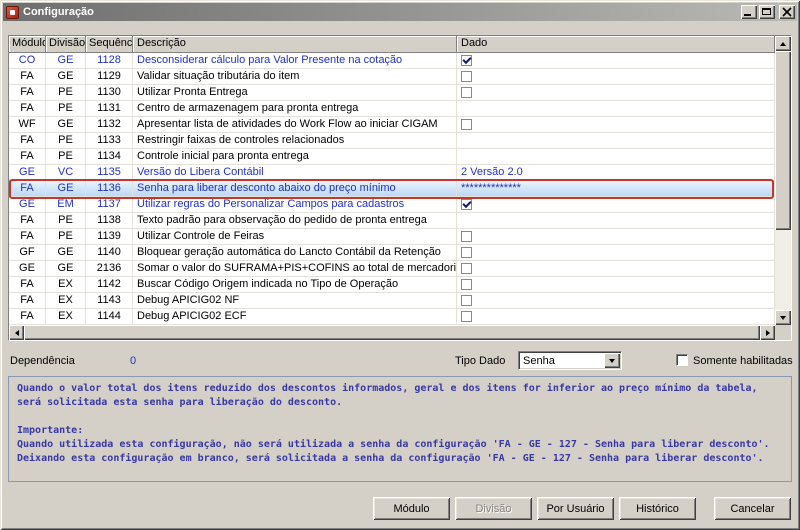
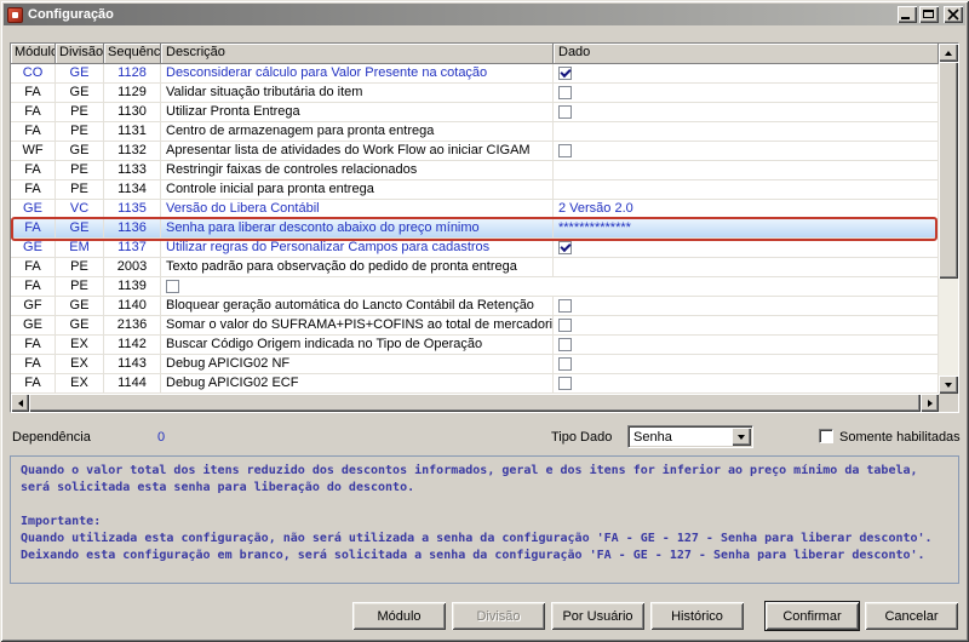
  Configuração
  Módul
  Divisão
  Sequênc
  Descrição
  Dado
  CO
  GE
  1128
  Desconsiderar cálculo para Valor Presente na cotação
  FA
  GE
  1129
  Validar situação tributária do item
  FA
  PE
  1130
  Utilizar Pronta Entrega
  FA
  PE
  1131
  Centro de armazenagem para pronta entrega
  WF
  GE
  1132
  Apresentar lista de atividades do Work Flow ao iniciar CIGAM
  FA
  PE
  1133
  Restringir faixas de controles relacionados
  FA
  PE
  1134
  Controle inicial para pronta entrega
  GE
  VC
  1135
  Versão do Libera Contábil
  2 Versão 2.0
  FA
  GE
  1136
  Senha para liberar desconto abaixo do preço mínimo
  **************
  GE
  EM
  1137
  Utilizar regras do Personalizar Campos para cadastros
  FA
  PE
- 1138
+ 2003
  Texto padrão para observação do pedido de pronta entrega
  FA
  PE
  1139
- Utilizar Controle de Feiras
  GF
  GE
  1140
  Bloquear geração automática do Lancto Contábil da Retenção
  GE
  GE
  2136
  Somar o valor do SUFRAMA+PIS+COFINS ao total de mercadori
  FA
  EX
  1142
  Buscar Código Origem indicada no Tipo de Operação
  FA
  EX
  1143
  Debug APICIG02 NF
  FA
  EX
  1144
  Debug APICIG02 ECF
  Dependência
  0
  Tipo Dado
  Senha
  Somente habilitadas
  Quando o valor total dos itens reduzido dos descontos informados, geral e dos itens for inferior ao preço mínimo da tabela,
  será solicitada esta senha para liberação do desconto.
  Importante:
  Quando utilizada esta configuração, não será utilizada a senha da configuração 'FA - GE - 127 - Senha para liberar desconto'.
  Deixando esta configuração em branco, será solicitada a senha da configuração 'FA - GE - 127 - Senha para liberar desconto'.
  Módulo
  Divisão
  Por Usuário
  Histórico
+ Confirmar
  Cancelar
